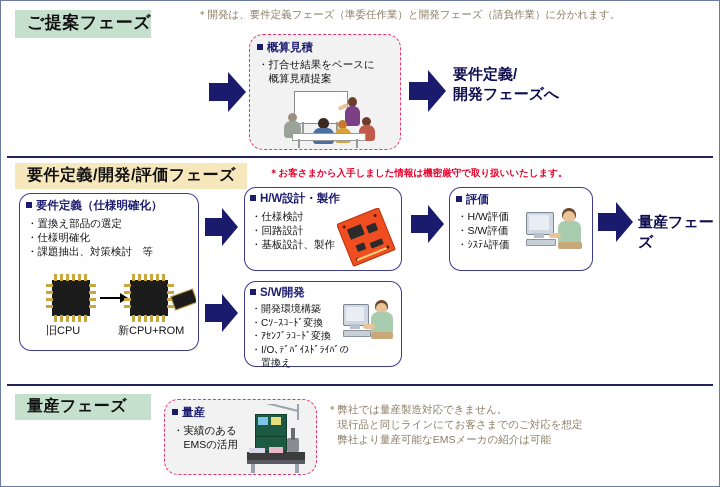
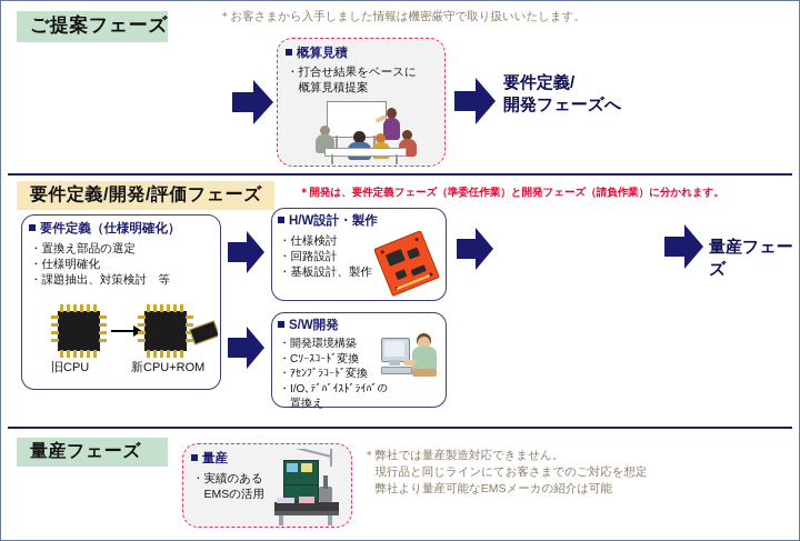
  ご提案フェーズ
- ＊開発は、要件定義フェーズ（準委任作業）と開発フェーズ（請負作業）に分かれます。
+ ＊お客さまから入手しました情報は機密厳守で取り扱いいたします。
  概算見積
  ・打合せ結果をベースに
  概算見積提案
  要件定義/
  開発フェーズへ
  要件定義/開発/評価フェーズ
- ＊お客さまから入手しました情報は機密厳守で取り扱いいたします。
+ ＊開発は、要件定義フェーズ（準委任作業）と開発フェーズ（請負作業）に分かれます。
  要件定義（仕様明確化）
  ・置換え部品の選定
  ・仕様明確化
  ・課題抽出、対策検討 等
  旧CPU
  新CPU+ROM
  H/W設計・製作
  ・仕様検討
  ・回路設計
  ・基板設計、製作
  S/W開発
  ・開発環境構築
  ・Cｿｰｽｺｰﾄﾞ変換
  ・ｱｾﾝﾌﾞﾗｺｰﾄﾞ変換
  ・I/O、ﾃﾞﾊﾞｲｽﾄﾞﾗｲﾊﾞの
  置換え
- 評価
- ・H/W評価
- ・S/W評価
- ・ｼｽﾃﾑ評価
  量産フェーズ
  量産フェーズ
  量産
  ・実績のある
  EMSの活用
  ＊弊社では量産製造対応できません。
  現行品と同じラインにてお客さまでのご対応を想定
  弊社より量産可能なEMSメーカの紹介は可能
